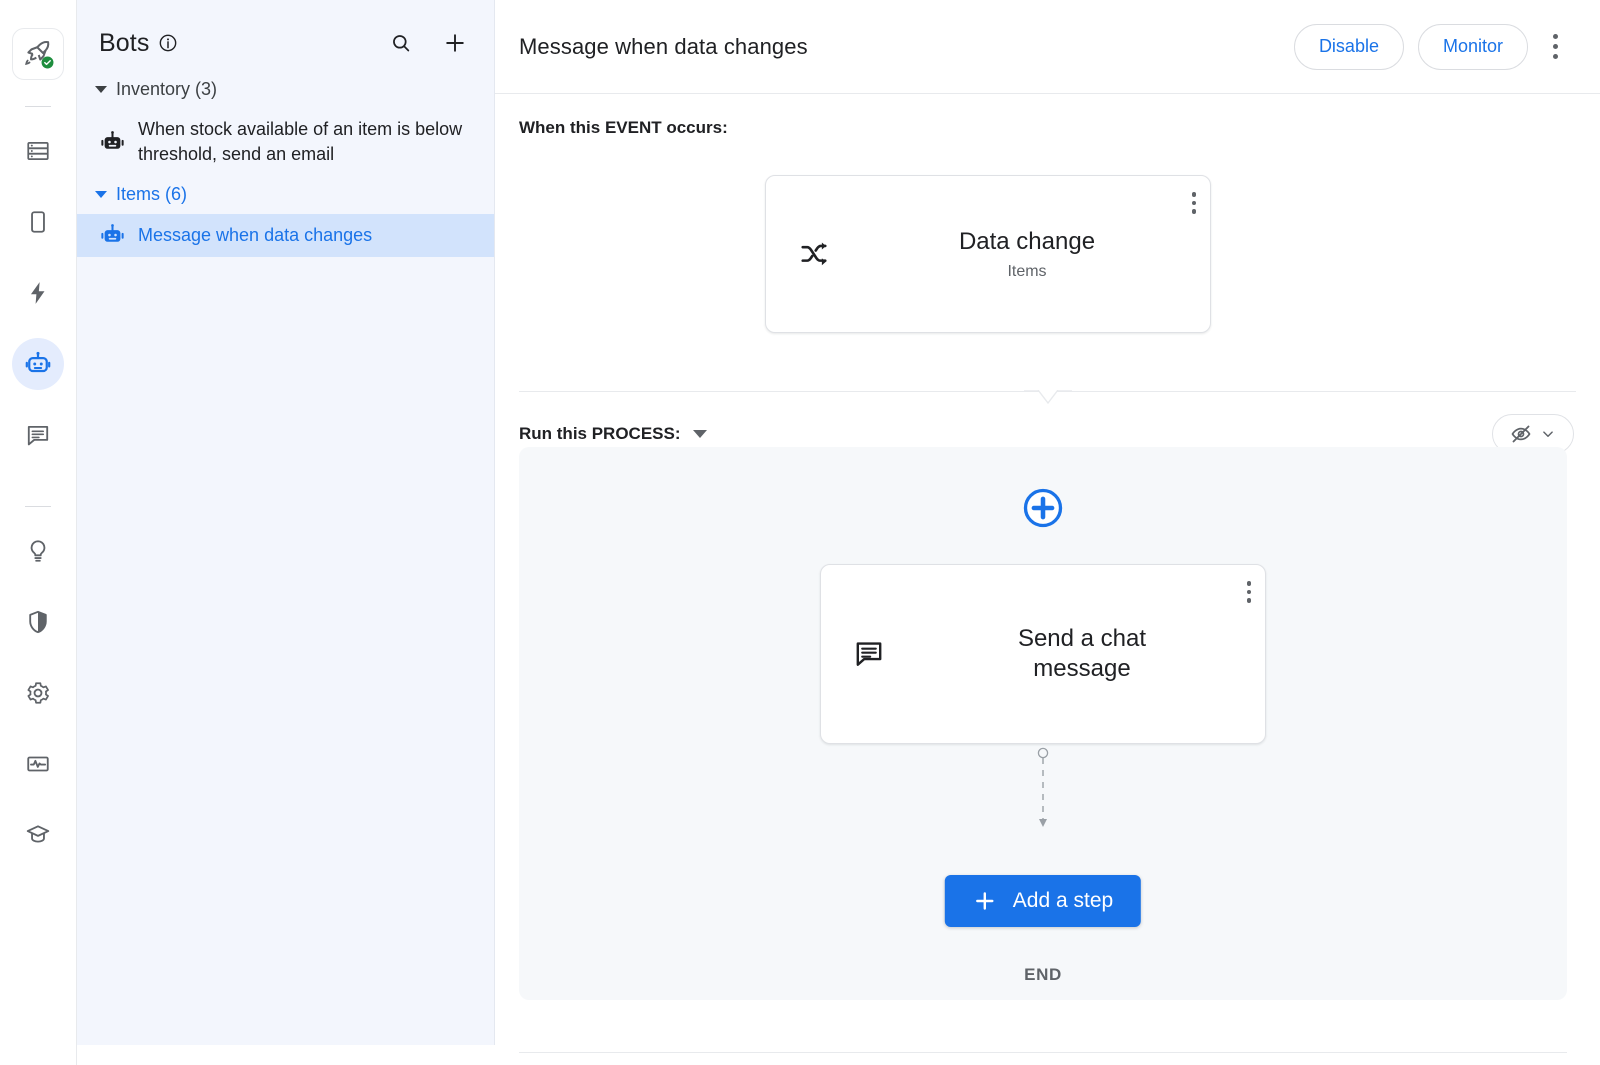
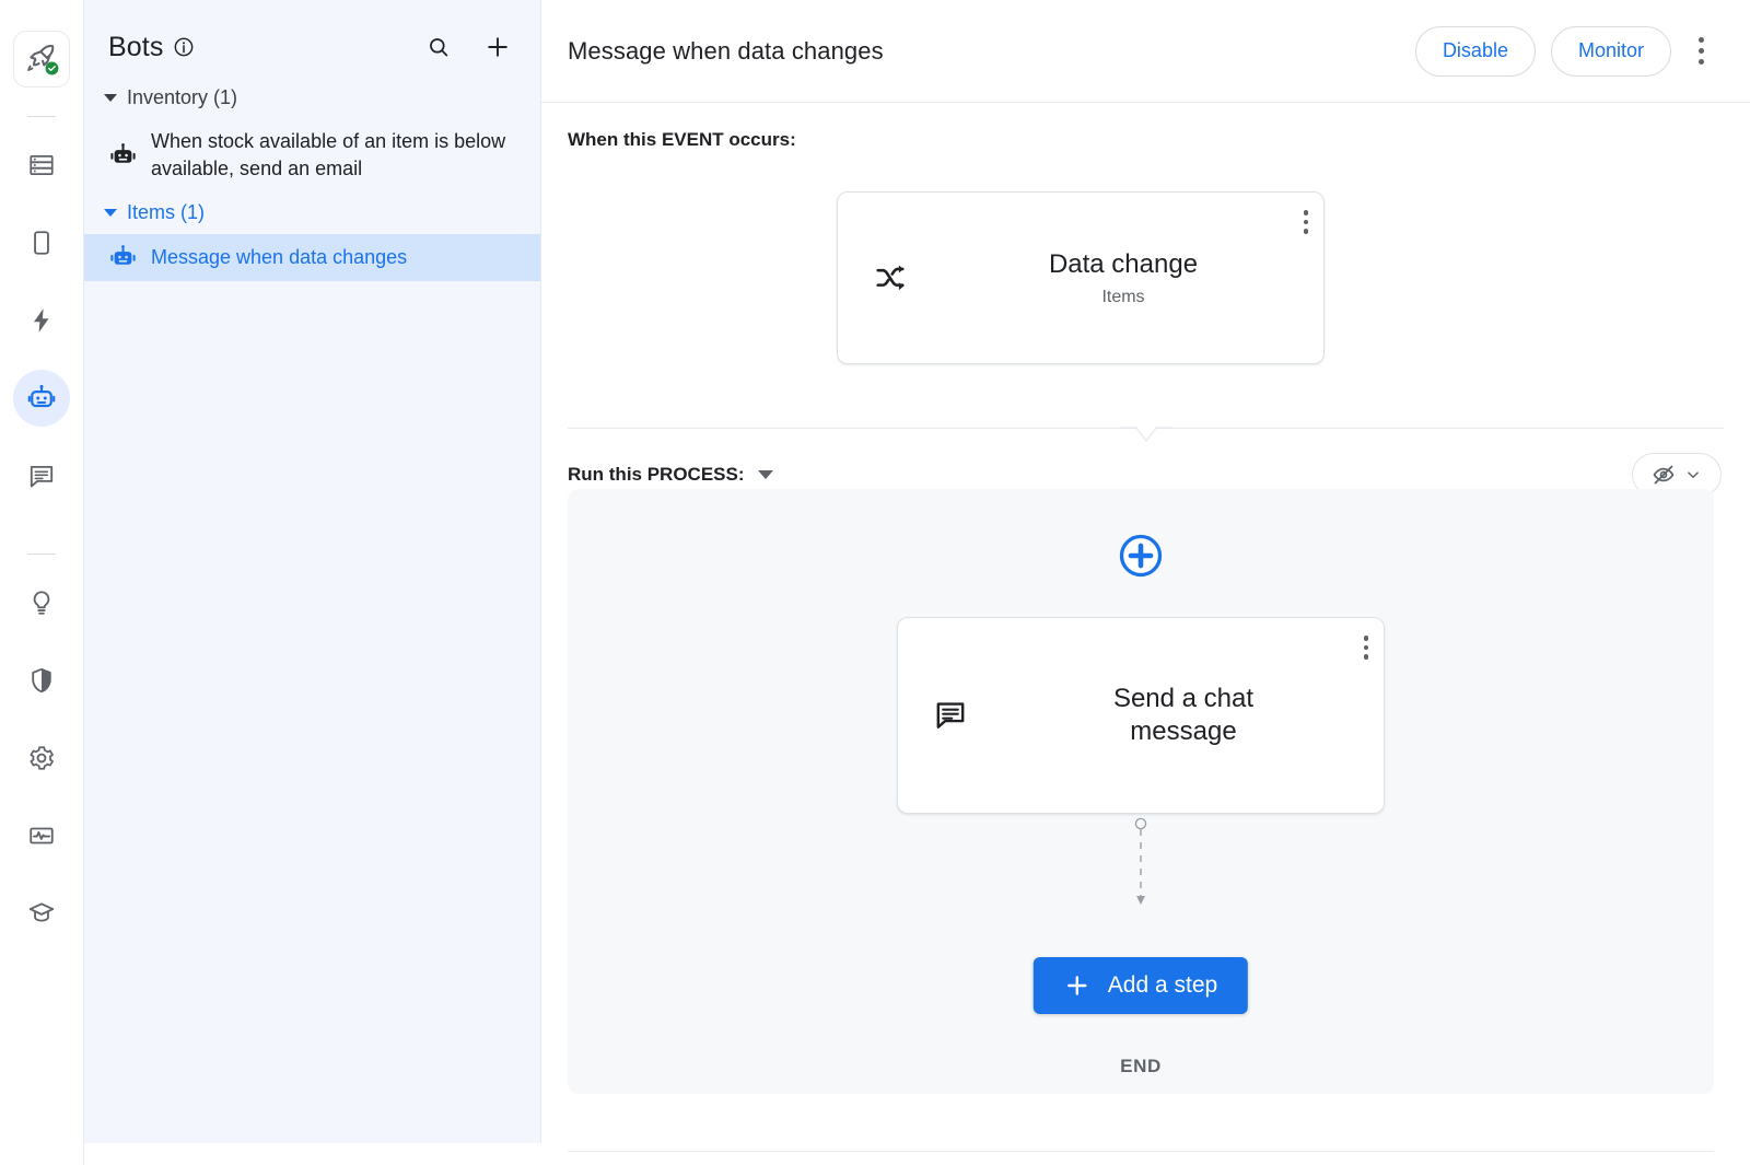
  Bots
- Inventory (3)
+ Inventory (1)
- When stock available of an item is below threshold, send an email
+ When stock available of an item is below available, send an email
- Items (6)
+ Items (1)
  Message when data changes
  Message when data changes
  Disable
  Monitor
  When this EVENT occurs:
  Data change
  Items
  Run this PROCESS:
  Send a chat
  message
  Add a step
  END
